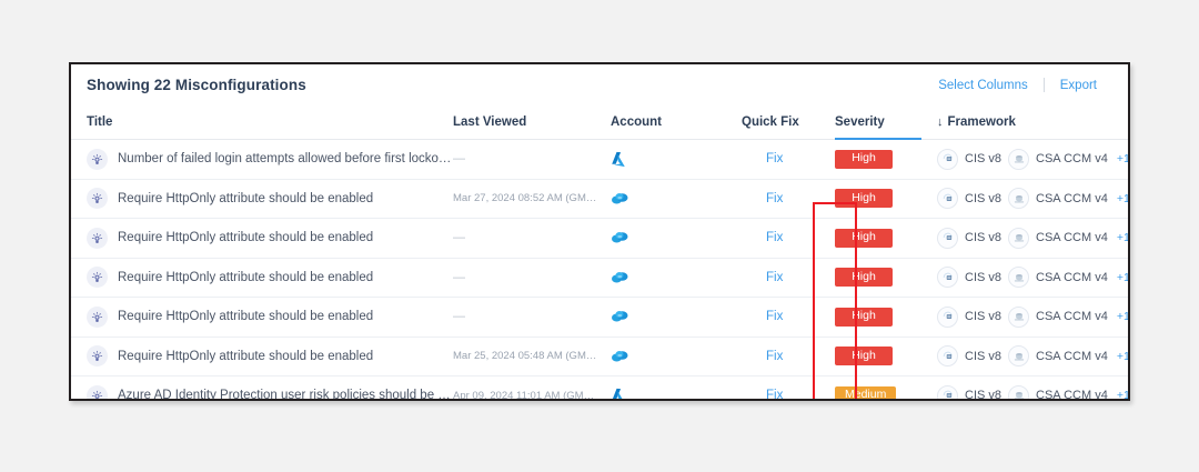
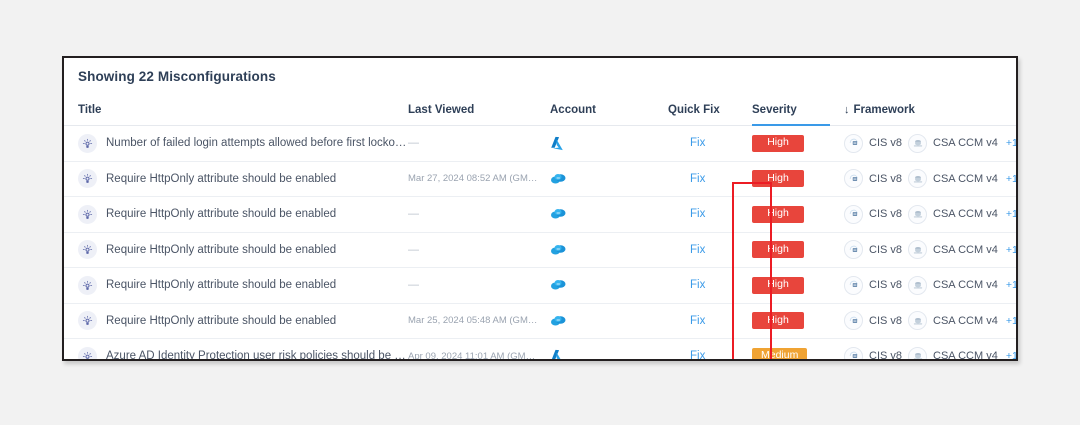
  Showing 22 Misconfigurations
- Select Columns
- Export
  Title	Last Viewed	Account	Quick Fix	Severity	↓ Framework
  Number of failed login attempts allowed before first lockout	—		Fix	High	CIS v8 CSA CCM v4 +1
  Require HttpOnly attribute should be enabled	Mar 27, 2024 08:52 AM (GMT-4:..		Fix	High	CIS v8 CSA CCM v4 +1
  Require HttpOnly attribute should be enabled	—		Fix	High	CIS v8 CSA CCM v4 +1
  Require HttpOnly attribute should be enabled	—		Fix	High	CIS v8 CSA CCM v4 +1
  Require HttpOnly attribute should be enabled	—		Fix	High	CIS v8 CSA CCM v4 +1
  Require HttpOnly attribute should be enabled	Mar 25, 2024 05:48 AM (GMT-4:..		Fix	High	CIS v8 CSA CCM v4 +1
  Azure AD Identity Protection user risk policies should be en	Apr 09, 2024 11:01 AM (GMT-4:00		Fix	Medium	CIS v8 CSA CCM v4 +1
